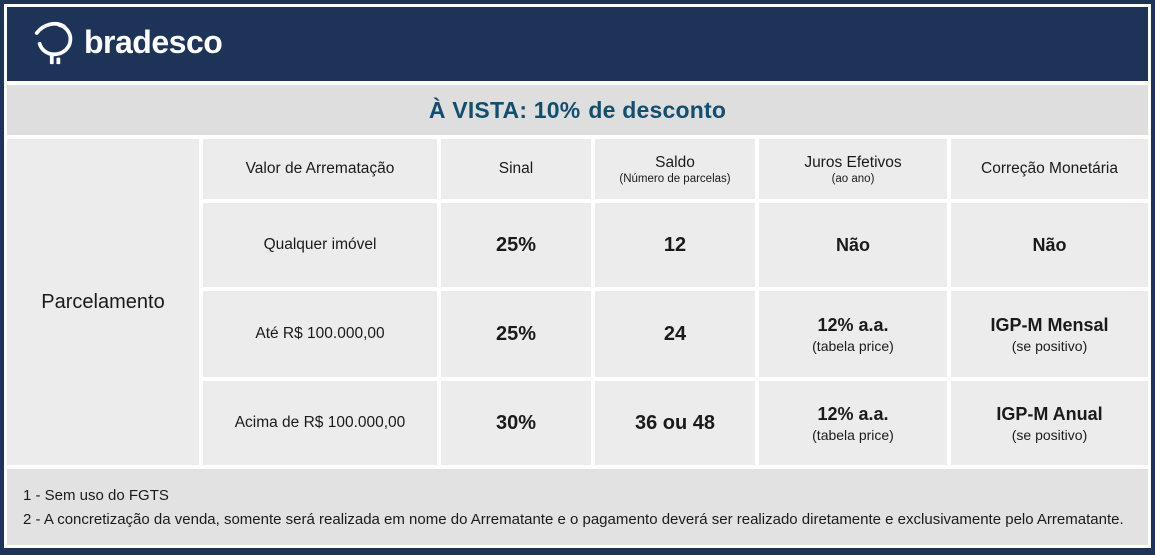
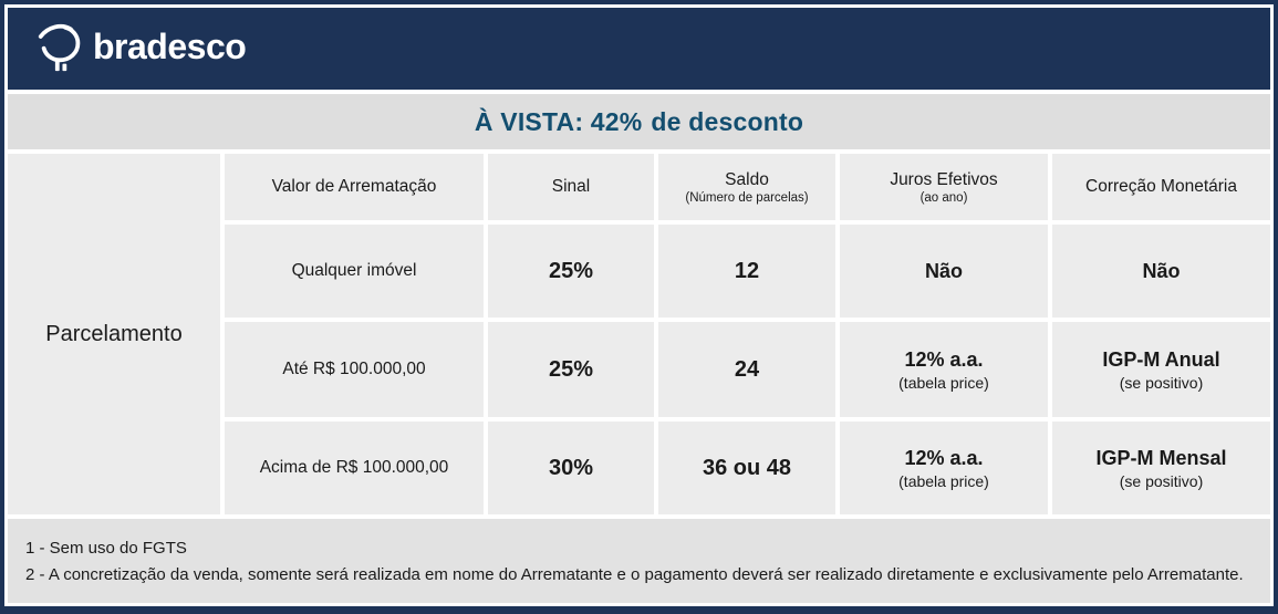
  bradesco
- À VISTA: 10%
+ À VISTA: 42%
  de desconto
  Parcelamento
  Valor de Arrematação
  Sinal
  Saldo
  (Número de parcelas)
  Juros Efetivos
  (ao ano)
  Correção Monetária
  Qualquer imóvel
  25%
  12
  Não
  Não
  Até R$ 100.000,00
  25%
  24
  12% a.a.
  (tabela price)
- IGP-M Mensal
+ IGP-M Anual
  (se positivo)
  Acima de R$ 100.000,00
  30%
  36 ou 48
  12% a.a.
  (tabela price)
- IGP-M Anual
+ IGP-M Mensal
  (se positivo)
  1 - Sem uso do FGTS
  2 - A concretização da venda, somente será realizada em nome do Arrematante e o pagamento deverá ser realizado diretamente e exclusivamente pelo Arrematante.
